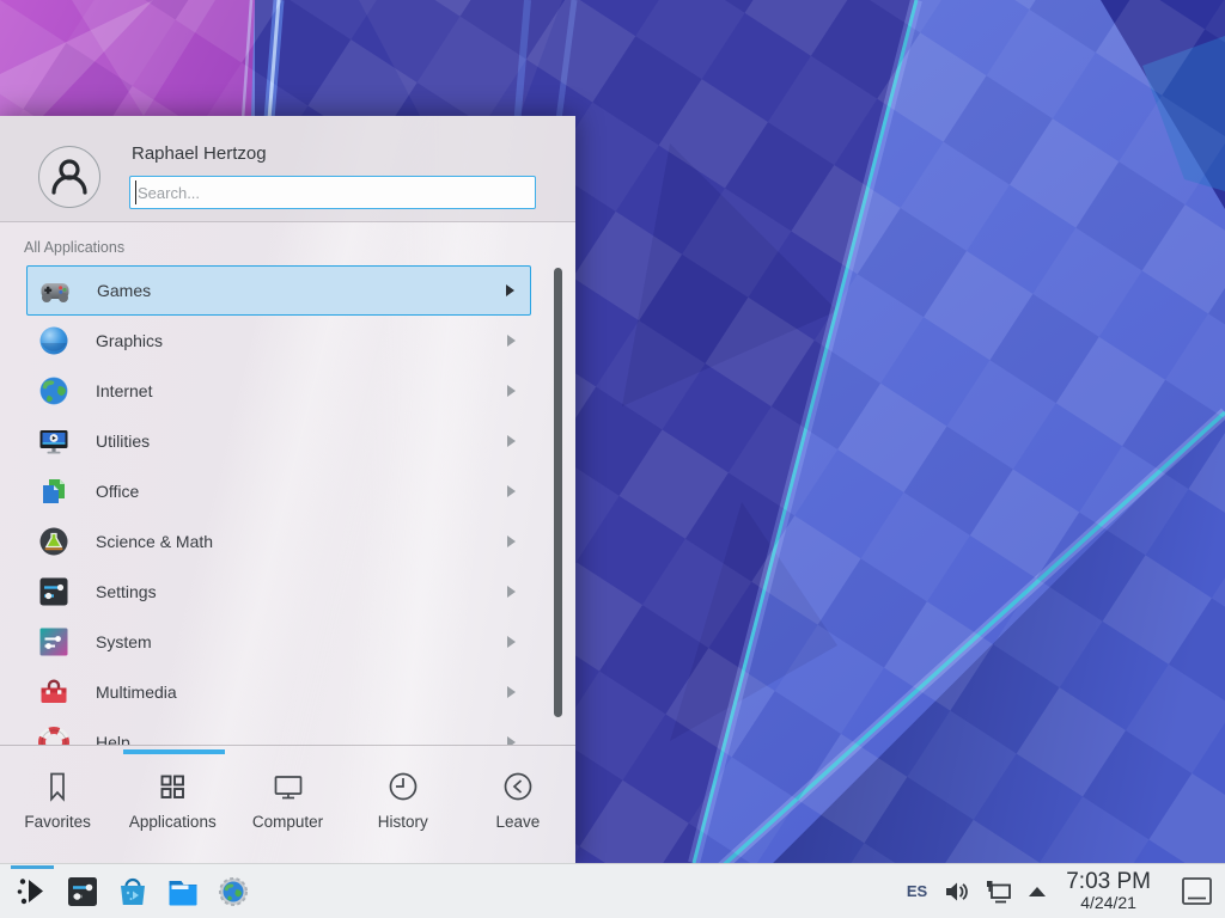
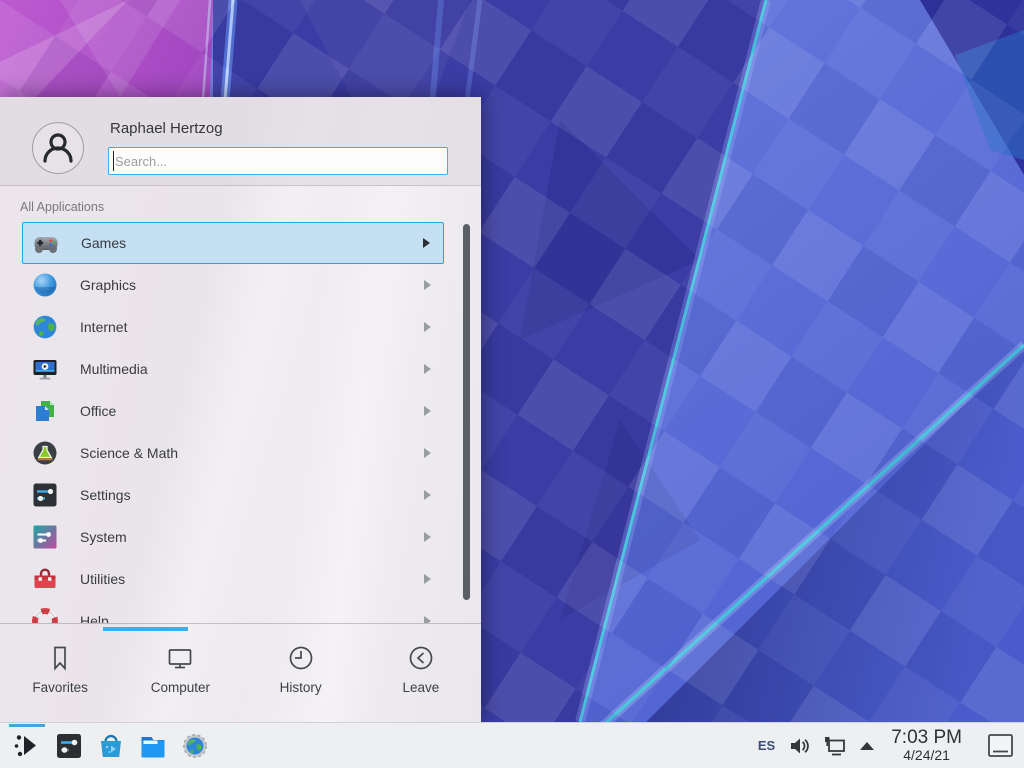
  Raphael Hertzog
  Search...
  All Applications
  Games
  Graphics
  Internet
- Utilities
+ Multimedia
  Office
  Science & Math
  Settings
  System
- Multimedia
+ Utilities
  Help
  Favorites
- Applications
  Computer
  History
  Leave
  ES
  7:03 PM
  4/24/21
